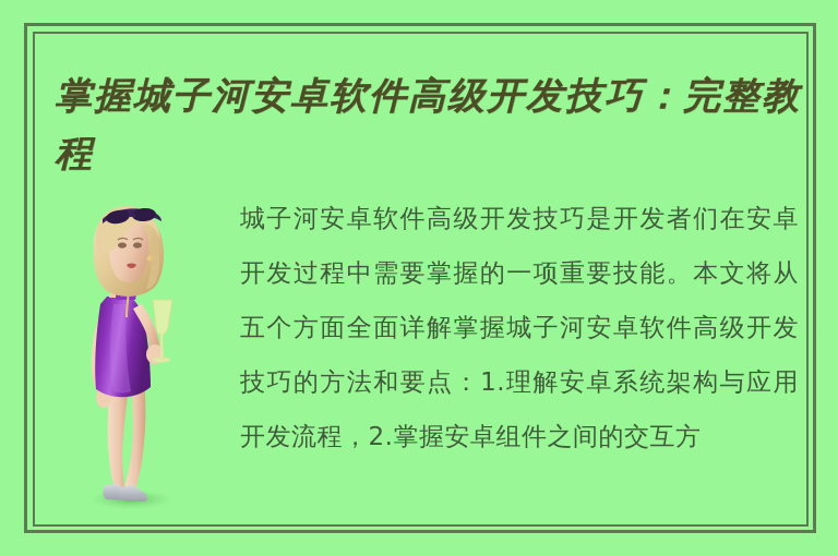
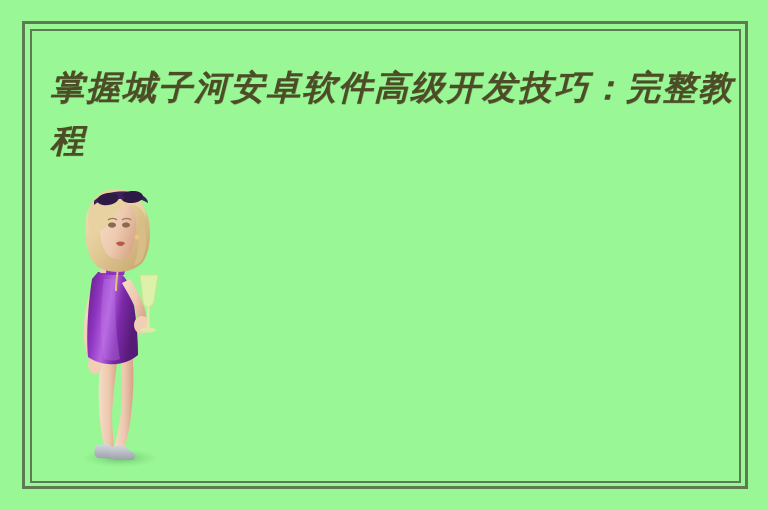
  掌握城子河安卓软件高级开发技巧：完整教程
- 城子河安卓软件高级开发技巧是开发者们在安卓开发过程中需要掌握的一项重要技能。本文将从五个方面全面详解掌握城子河安卓软件高级开发技巧的方法和要点：1.理解安卓系统架构与应用开发流程，2.掌握安卓组件之间的交互方
